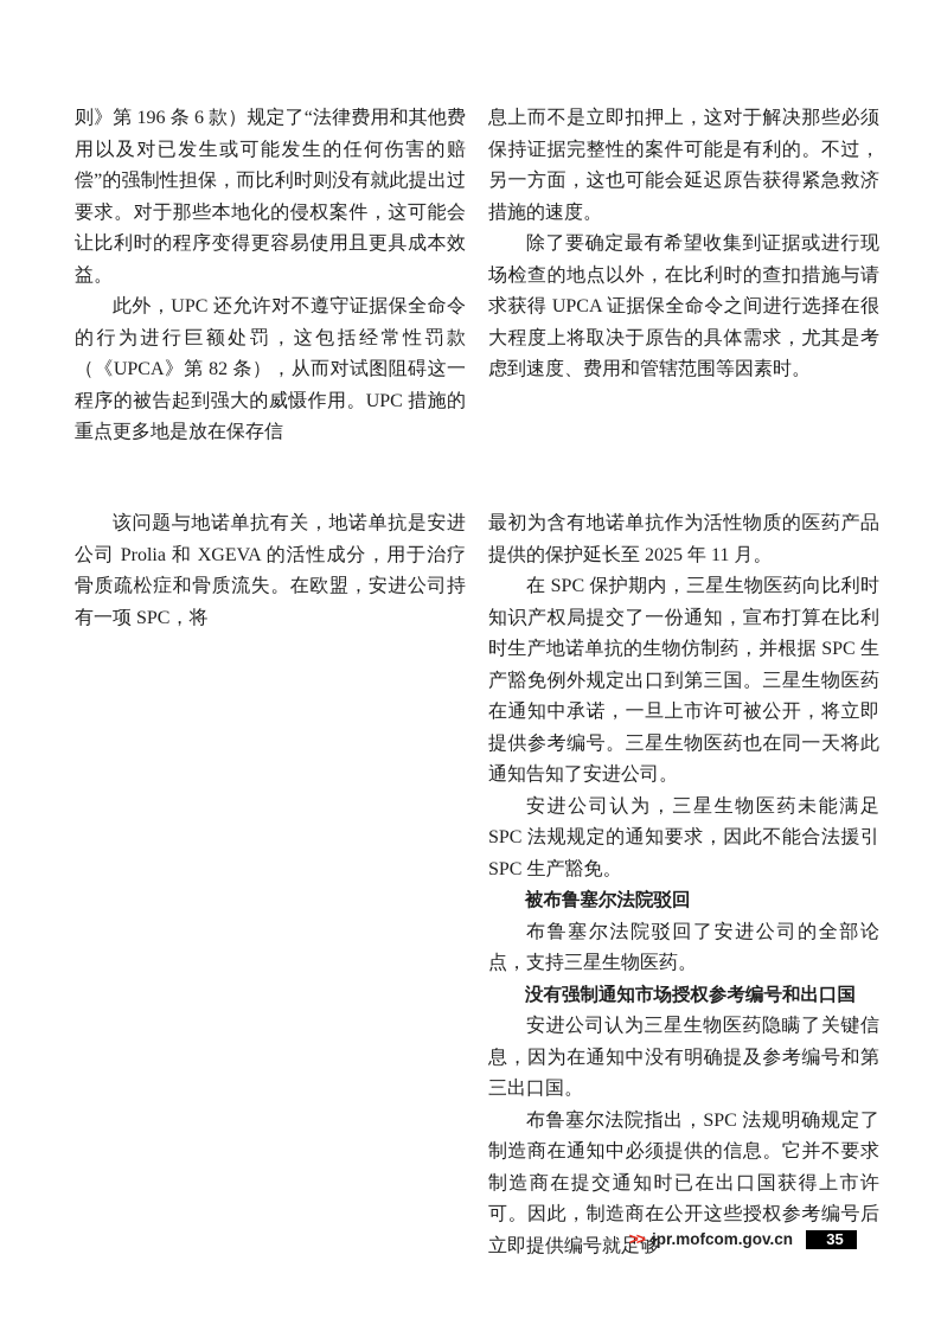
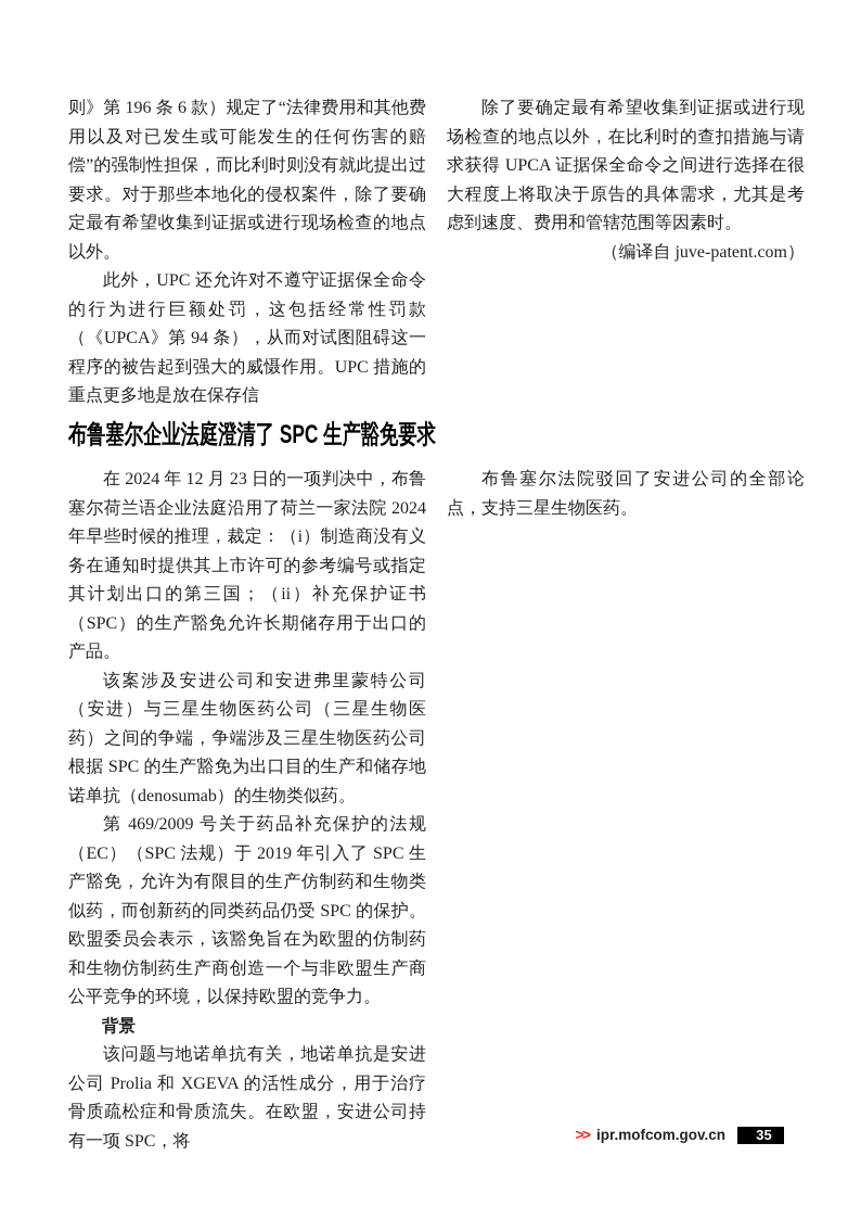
- 则》第 196 条 6 款）规定了“法律费用和其他费用以及对已发生或可能发生的任何伤害的赔偿”的强制性担保，而比利时则没有就此提出过要求。对于那些本地化的侵权案件，这可能会让比利时的程序变得更容易使用且更具成本效益。
+ 则》第 196 条 6 款）规定了“法律费用和其他费用以及对已发生或可能发生的任何伤害的赔偿”的强制性担保，而比利时则没有就此提出过要求。对于那些本地化的侵权案件，除了要确定最有希望收集到证据或进行现场检查的地点以外。
- 此外，UPC 还允许对不遵守证据保全命令的行为进行巨额处罚，这包括经常性罚款（《UPCA》第 82 条），从而对试图阻碍这一程序的被告起到强大的威慑作用。UPC 措施的重点更多地是放在保存信
+ 此外，UPC 还允许对不遵守证据保全命令的行为进行巨额处罚，这包括经常性罚款（《UPCA》第 94 条），从而对试图阻碍这一程序的被告起到强大的威慑作用。UPC 措施的重点更多地是放在保存信
- 息上而不是立即扣押上，这对于解决那些必须保持证据完整性的案件可能是有利的。不过，另一方面，这也可能会延迟原告获得紧急救济措施的速度。
  除了要确定最有希望收集到证据或进行现场检查的地点以外，在比利时的查扣措施与请求获得 UPCA 证据保全命令之间进行选择在很大程度上将取决于原告的具体需求，尤其是考虑到速度、费用和管辖范围等因素时。
+ （编译自 juve-patent.com）
+ 布鲁塞尔企业法庭澄清了 SPC 生产豁免要求
+ 在 2024 年 12 月 23 日的一项判决中，布鲁塞尔荷兰语企业法庭沿用了荷兰一家法院 2024 年早些时候的推理，裁定：（i）制造商没有义务在通知时提供其上市许可的参考编号或指定其计划出口的第三国；（ii）补充保护证书（SPC）的生产豁免允许长期储存用于出口的产品。
+ 该案涉及安进公司和安进弗里蒙特公司（安进）与三星生物医药公司（三星生物医药）之间的争端，争端涉及三星生物医药公司根据 SPC 的生产豁免为出口目的生产和储存地诺单抗（denosumab）的生物类似药。
+ 第 469/2009 号关于药品补充保护的法规（EC）（SPC 法规）于 2019 年引入了 SPC 生产豁免，允许为有限目的生产仿制药和生物类似药，而创新药的同类药品仍受 SPC 的保护。欧盟委员会表示，该豁免旨在为欧盟的仿制药和生物仿制药生产商创造一个与非欧盟生产商公平竞争的环境，以保持欧盟的竞争力。
+ 背景
  该问题与地诺单抗有关，地诺单抗是安进公司 Prolia 和 XGEVA 的活性成分，用于治疗骨质疏松症和骨质流失。在欧盟，安进公司持有一项 SPC，将
- 最初为含有地诺单抗作为活性物质的医药产品提供的保护延长至 2025 年 11 月。
- 在 SPC 保护期内，三星生物医药向比利时知识产权局提交了一份通知，宣布打算在比利时生产地诺单抗的生物仿制药，并根据 SPC 生产豁免例外规定出口到第三国。三星生物医药在通知中承诺，一旦上市许可被公开，将立即提供参考编号。三星生物医药也在同一天将此通知告知了安进公司。
- 安进公司认为，三星生物医药未能满足 SPC 法规规定的通知要求，因此不能合法援引 SPC 生产豁免。
- 被布鲁塞尔法院驳回
  布鲁塞尔法院驳回了安进公司的全部论点，支持三星生物医药。
- 没有强制通知市场授权参考编号和出口国
- 安进公司认为三星生物医药隐瞒了关键信息，因为在通知中没有明确提及参考编号和第三出口国。
- 布鲁塞尔法院指出，SPC 法规明确规定了制造商在通知中必须提供的信息。它并不要求制造商在提交通知时已在出口国获得上市许可。因此，制造商在公开这些授权参考编号后立即提供编号就足够
  >>
  ipr.mofcom.gov.cn
  35
